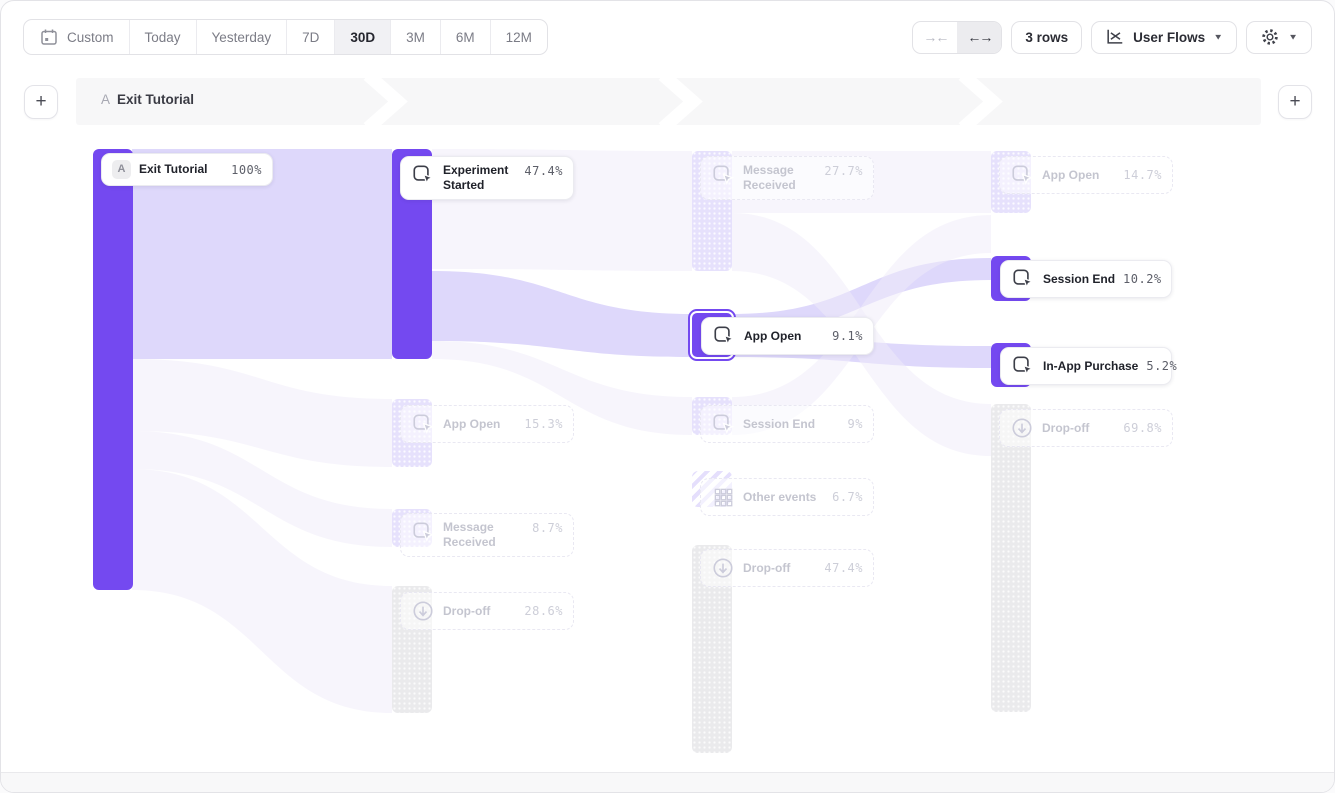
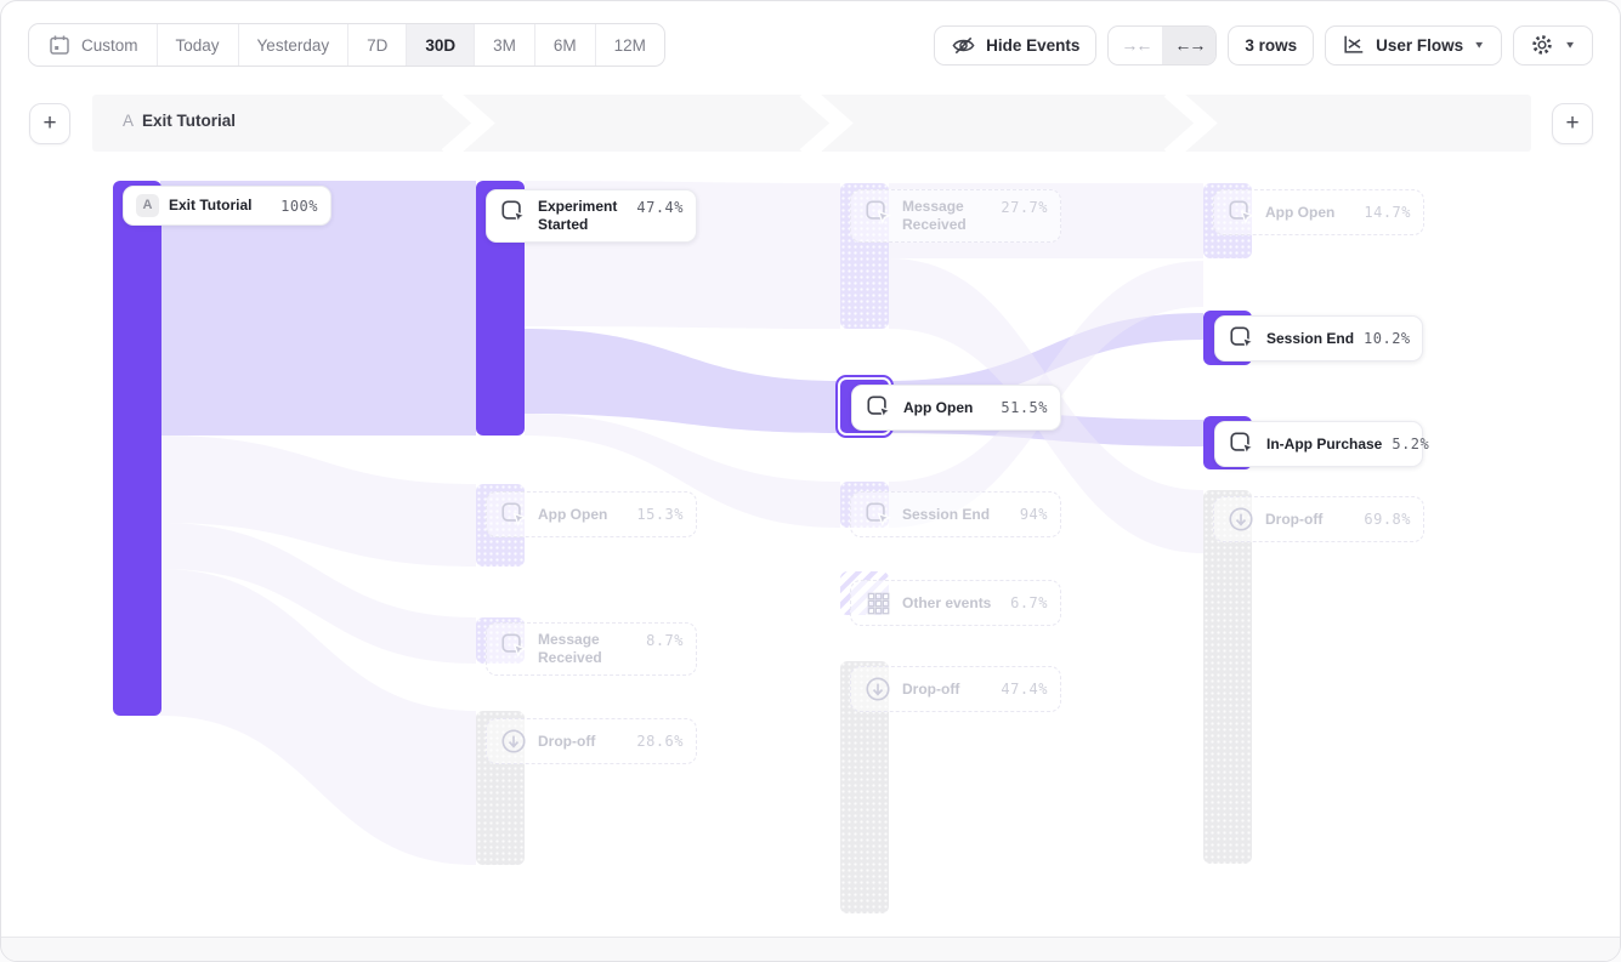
  Custom
  Today
  Yesterday
  7D
  30D
  3M
  6M
  12M
+ Hide Events
  →←
  ←→
  3 rows
  User Flows
  ▼
  ▼
  +
  A Exit Tutorial
  +
  A
  Exit Tutorial
  100%
  Experiment Started
  47.4%
  App Open
  15.3%
  Message Received
  8.7%
  Drop-off
  28.6%
  Message Received
  27.7%
  App Open
- 9.1%
+ 51.5%
  Session End
- 9%
+ 94%
  Other events
  6.7%
  Drop-off
  47.4%
  App Open
  14.7%
  Session End
  10.2%
  In-App Purchase
  5.2%
  Drop-off
  69.8%
